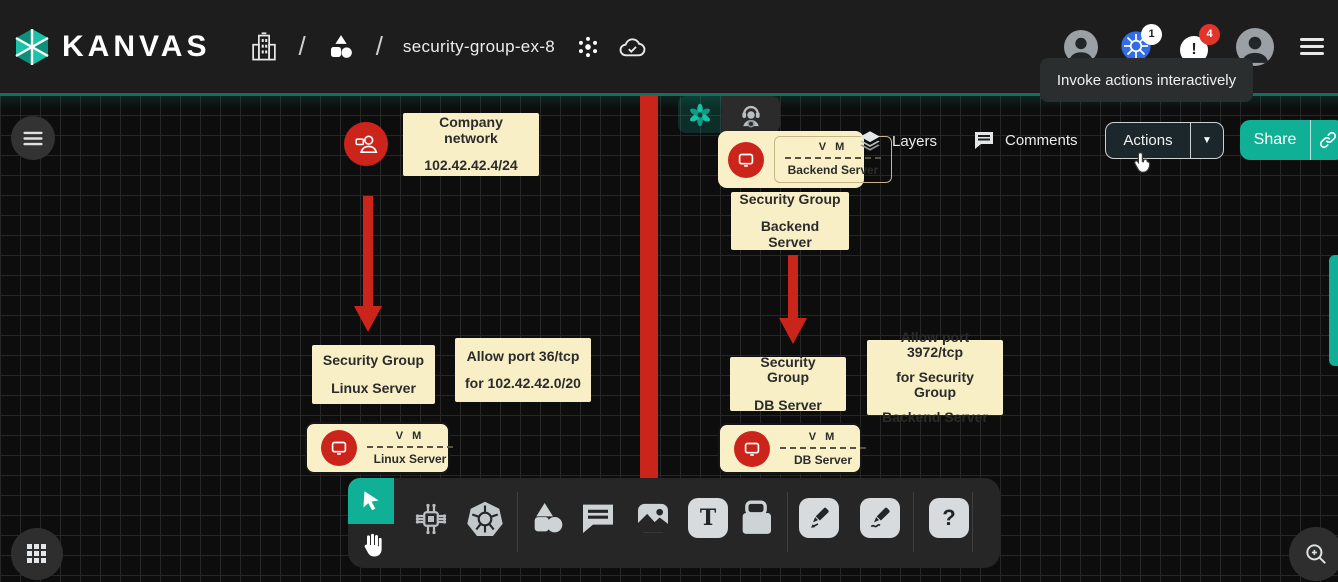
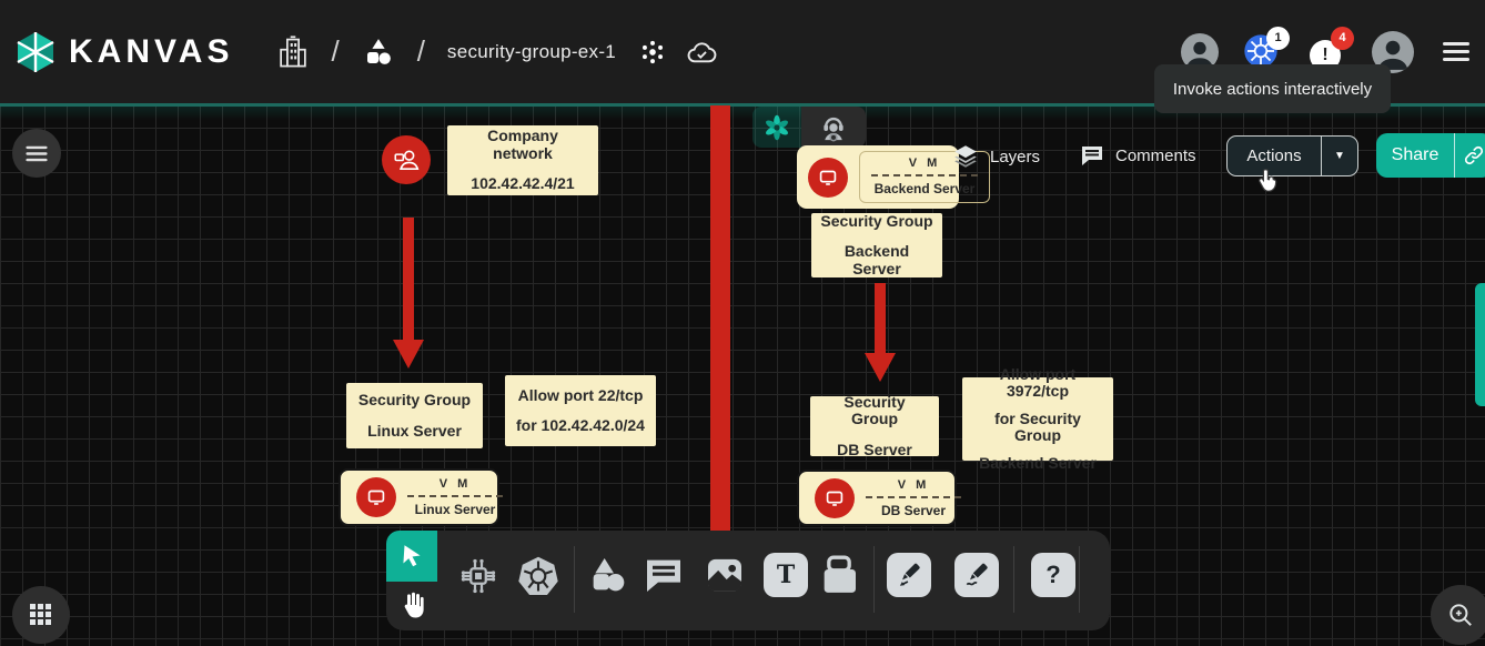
  Company network
- 102.42.42.4/24
+ 102.42.42.4/21
  Security Group
  Linux Server
- Allow port 36/tcp
+ Allow port 22/tcp
- for 102.42.42.0/20
+ for 102.42.42.0/24
  Security Group
  Backend Server
  Security Group
  DB Server
  Allow port 3972/tcp
  for Security Group
  Backend Server
  V M
  Backend Server
  V M
  Linux Server
  V M
  DB Server
  KANVAS
  /
  /
- security-group-ex-8
+ security-group-ex-1
  1
  !
  4
  Layers
  Comments
  Actions
  ▼
  Share
  Invoke actions interactively
  T
  ?
